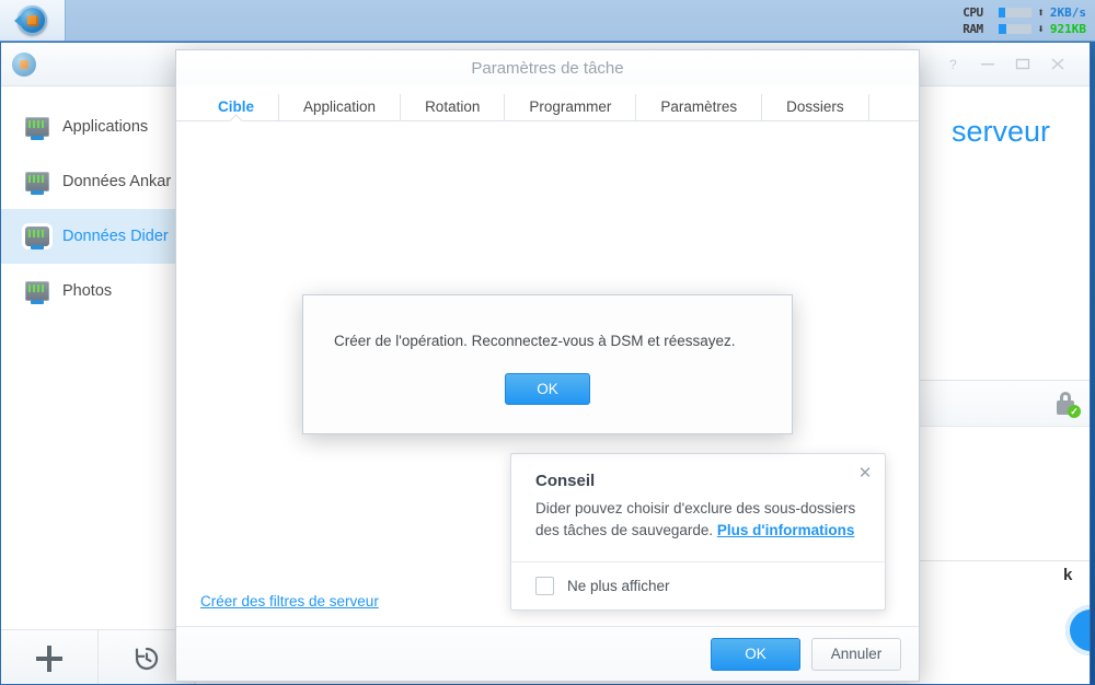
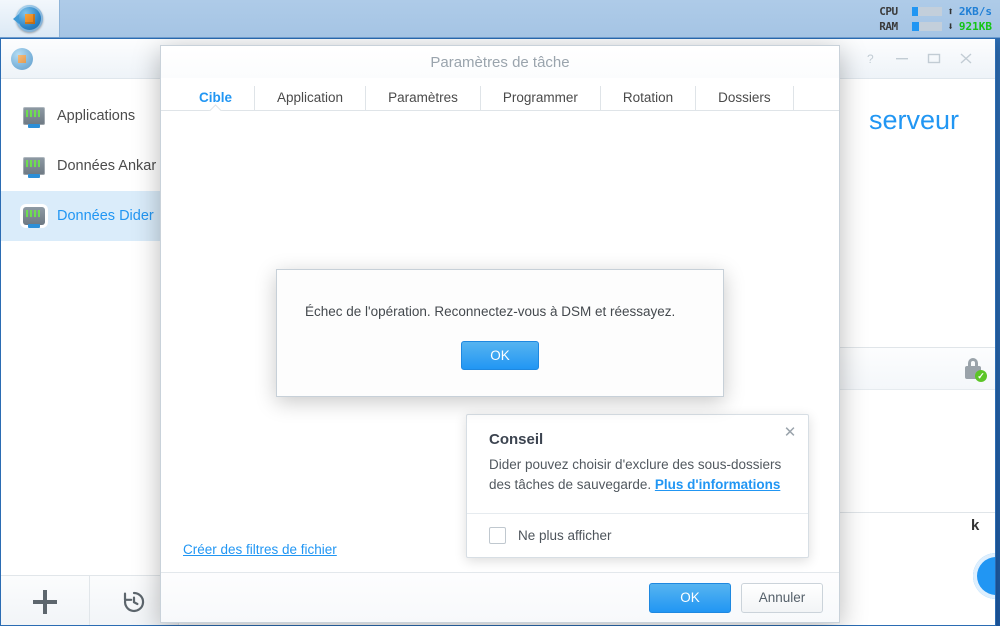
  CPU
  ⬆
  2KB/s
  RAM
  ⬇
  921KB
  ?
  Applications
  Données Ankar
  Données Dider
- Photos
  serveur
  ✓
  k
  Paramètres de tâche
  Cible
  Application
- Rotation
+ Paramètres
  Programmer
- Paramètres
+ Rotation
  Dossiers
- Créer des filtres de serveur
+ Créer des filtres de fichier
  OK
  Annuler
  ✕
  Conseil
  Dider pouvez choisir d'exclure des sous-dossiers des tâches de sauvegarde. Plus d'informations
  Ne plus afficher
- Créer de l'opération. Reconnectez-vous à DSM et réessayez.
+ Échec de l'opération. Reconnectez-vous à DSM et réessayez.
  OK
